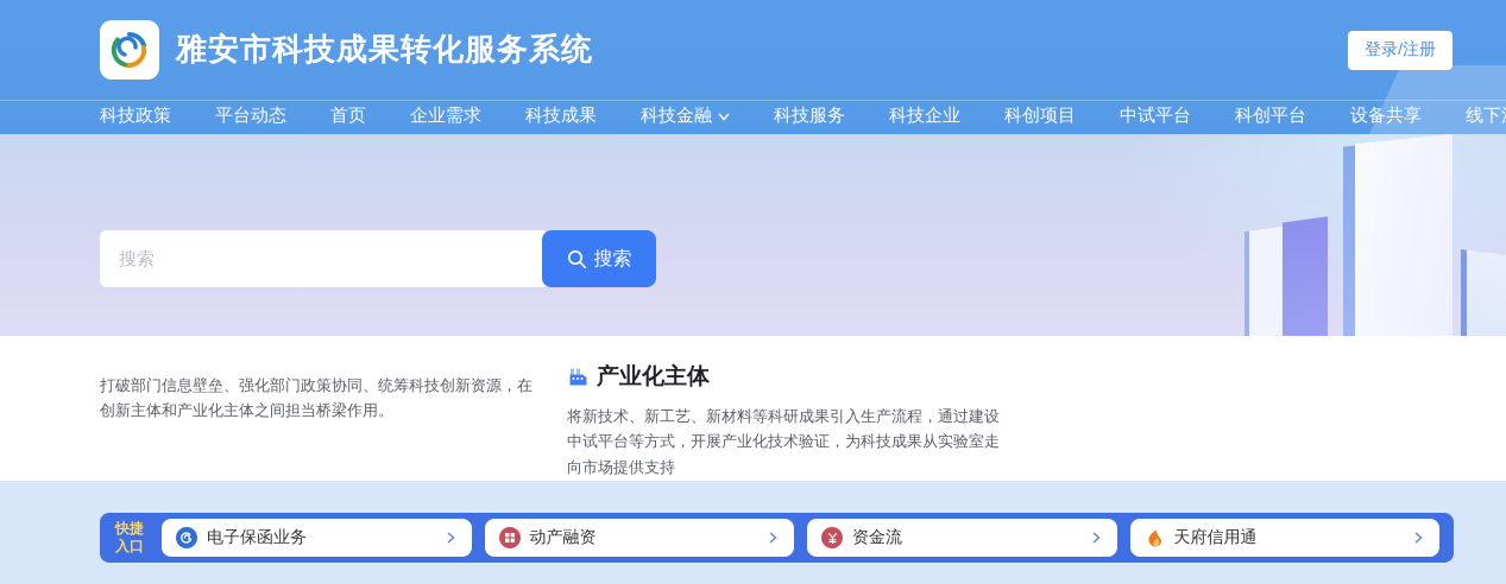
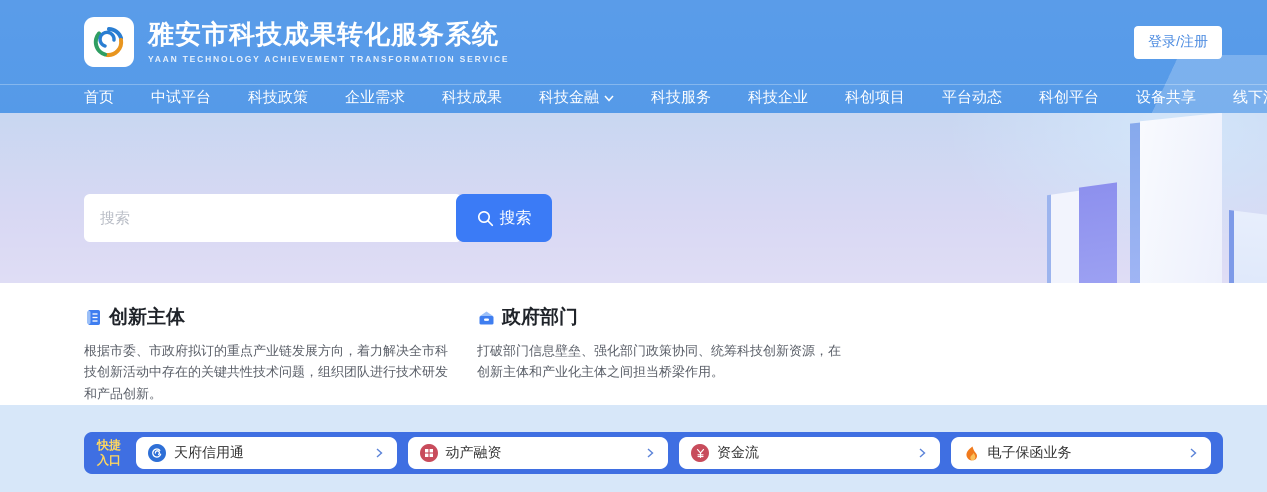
  雅安市科技成果转化服务系统
+ YAAN TECHNOLOGY ACHIEVEMENT TRANSFORMATION SERVICE
  登录/注册
- 科技政策
+ 首页
- 平台动态
+ 中试平台
- 首页
+ 科技政策
  企业需求
  科技成果
  科技金融
  科技服务
  科技企业
  科创项目
- 中试平台
+ 平台动态
  搜索
  搜索
+ 创新主体
+ 根据市委、市政府拟订的重点产业链发展方向，着力解决全市科技创新活动中存在的关键共性技术问题，组织团队进行技术研发和产品创新。
+ 政府部门
  打破部门信息壁垒、强化部门政策协同、统筹科技创新资源，在创新主体和产业化主体之间担当桥梁作用。
- 产业化主体
- 将新技术、新工艺、新材料等科研成果引入生产流程，通过建设中试平台等方式，开展产业化技术验证，为科技成果从实验室走向市场提供支持
  快捷
  入口
- 电子保函业务
+ 天府信用通
  动产融资
  资金流
- 天府信用通
+ 电子保函业务
